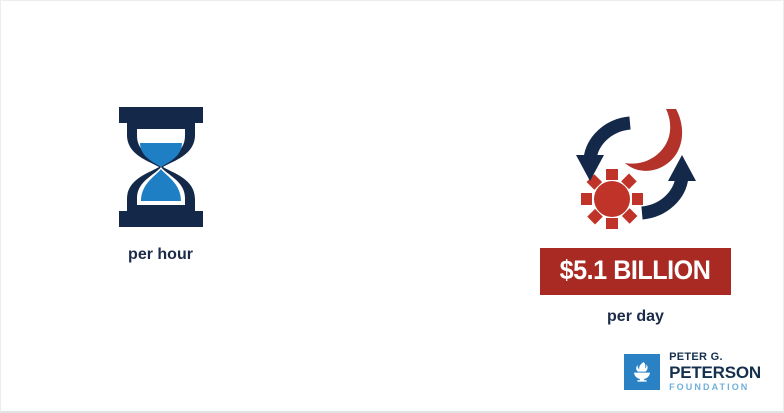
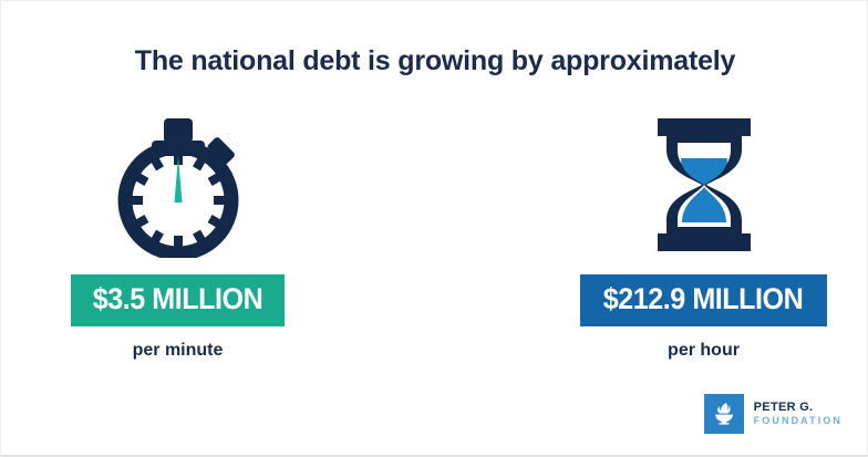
+ The national debt is growing by approximately
+ $3.5 MILLION
+ per minute
+ $212.9 MILLION
  per hour
- $5.1 BILLION
- per day
  PETER G.
- PETERSON
  FOUNDATION
